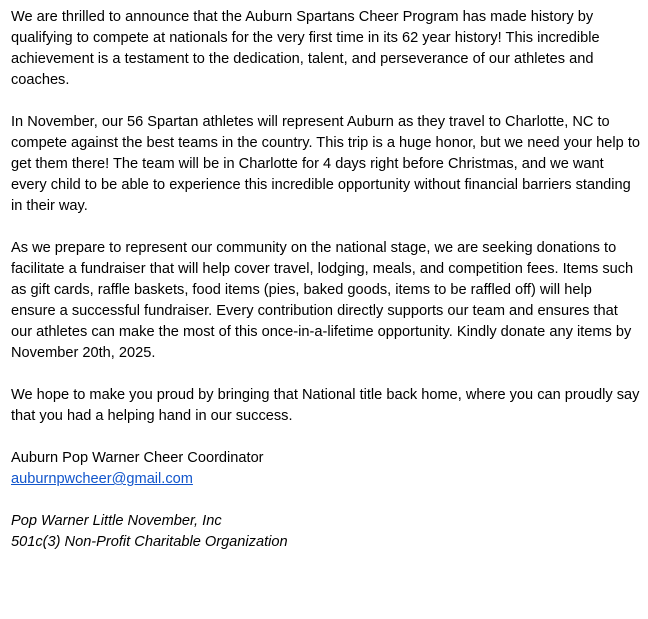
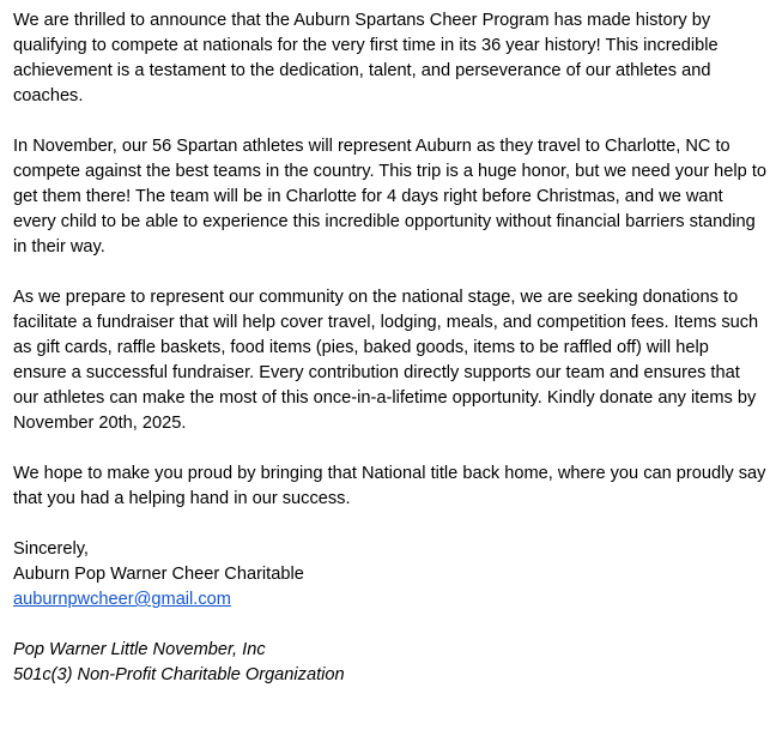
- We are thrilled to announce that the Auburn Spartans Cheer Program has made history by qualifying to compete at nationals for the very first time in its 62 year history! This incredible achievement is a testament to the dedication, talent, and perseverance of our athletes and coaches.
+ We are thrilled to announce that the Auburn Spartans Cheer Program has made history by qualifying to compete at nationals for the very first time in its 36 year history! This incredible achievement is a testament to the dedication, talent, and perseverance of our athletes and coaches.
  In November, our 56 Spartan athletes will represent Auburn as they travel to Charlotte, NC to compete against the best teams in the country. This trip is a huge honor, but we need your help to get them there! The team will be in Charlotte for 4 days right before Christmas, and we want every child to be able to experience this incredible opportunity without financial barriers standing in their way.
  As we prepare to represent our community on the national stage, we are seeking donations to facilitate a fundraiser that will help cover travel, lodging, meals, and competition fees. Items such as gift cards, raffle baskets, food items (pies, baked goods, items to be raffled off) will help ensure a successful fundraiser. Every contribution directly supports our team and ensures that our athletes can make the most of this once-in-a-lifetime opportunity. Kindly donate any items by November 20th, 2025.
  We hope to make you proud by bringing that National title back home, where you can proudly say that you had a helping hand in our success.
+ Sincerely,
- Auburn Pop Warner Cheer Coordinator
+ Auburn Pop Warner Cheer Charitable
  auburnpwcheer@gmail.com
  Pop Warner Little November, Inc
  501c(3) Non-Profit Charitable Organization
